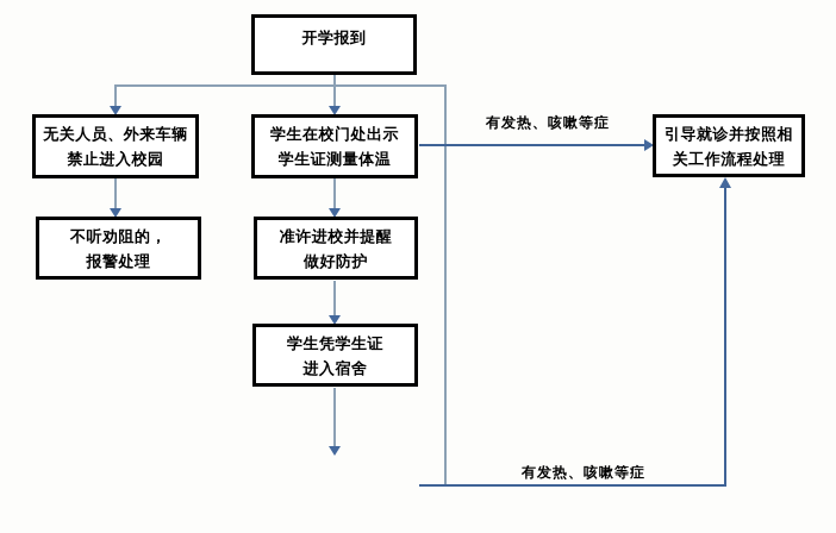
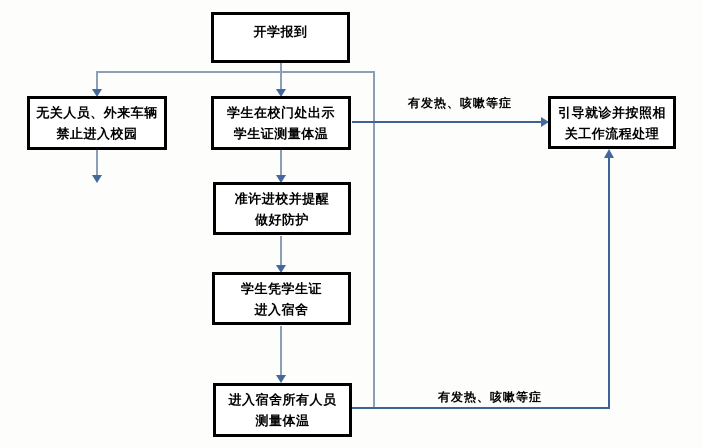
  开学报到
  无关人员、外来车辆
  禁止进入校园
- 不听劝阻的，
- 报警处理
  学生在校门处出示
  学生证测量体温
  准许进校并提醒
  做好防护
  学生凭学生证
  进入宿舍
+ 进入宿舍所有人员
+ 测量体温
  引导就诊并按照相
  关工作流程处理
  有发热、咳嗽等症
  有发热、咳嗽等症
